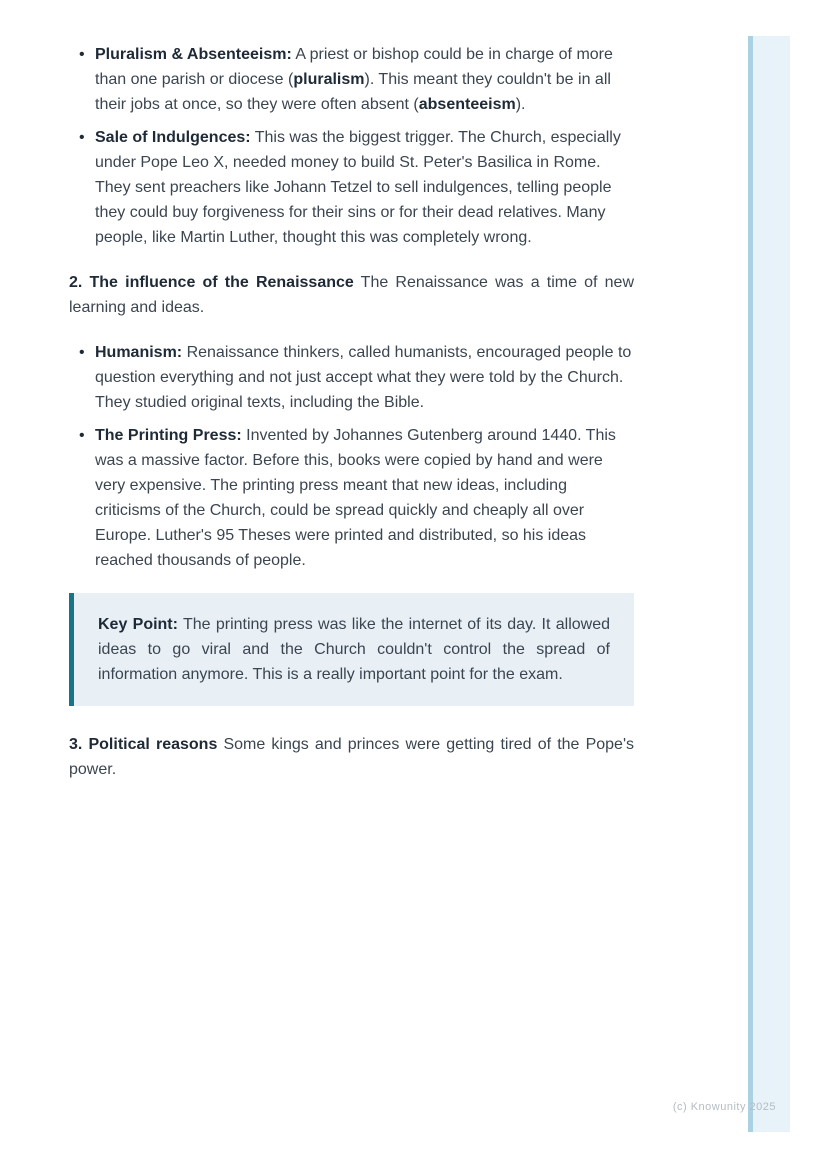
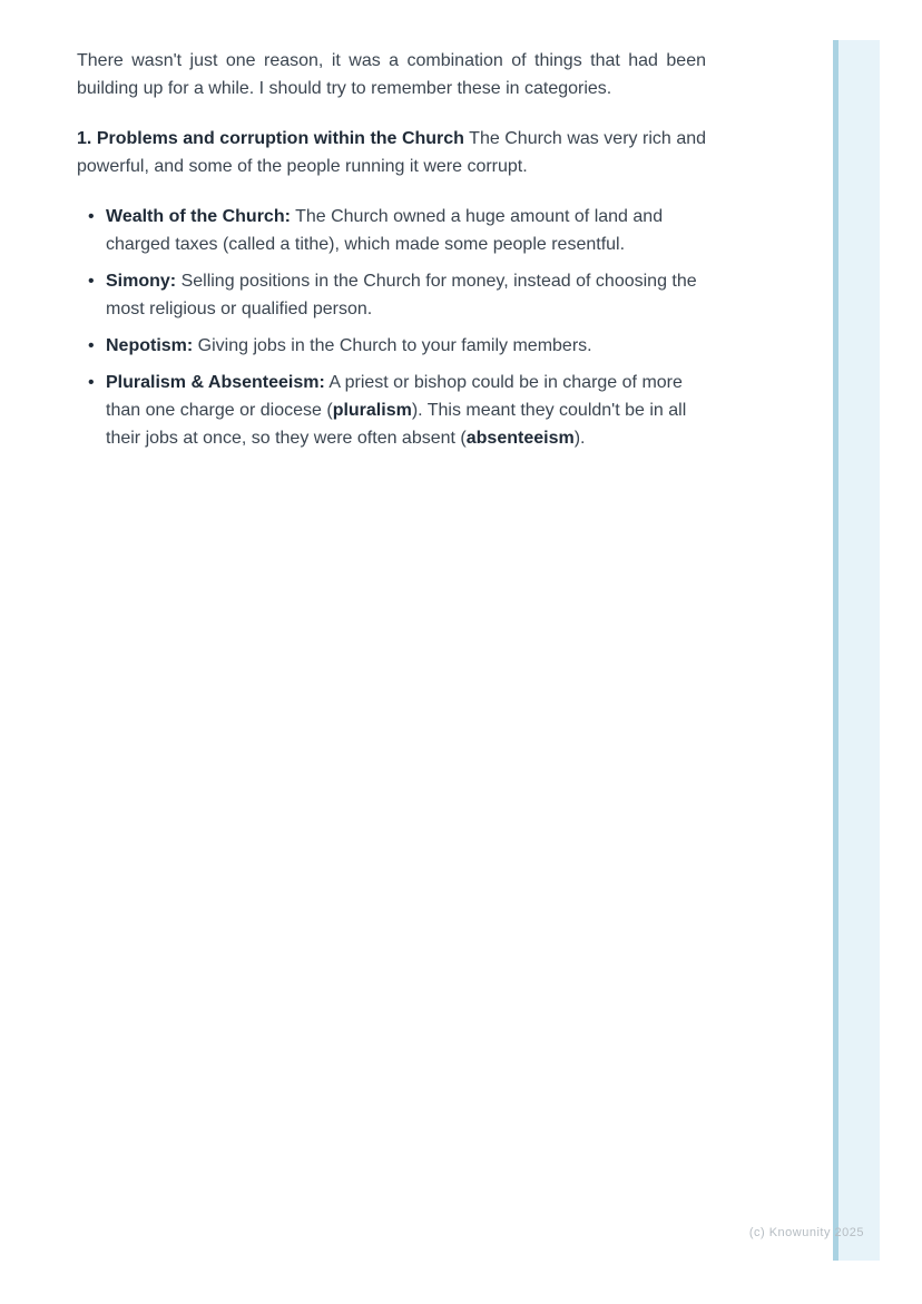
  (c) Knowunity 2025
+ There wasn't just one reason, it was a combination of things that had been building up for a while. I should try to remember these in categories.
+ 1. Problems and corruption within the Church The Church was very rich and powerful, and some of the people running it were corrupt.
+ Wealth of the Church: The Church owned a huge amount of land and charged taxes (called a tithe), which made some people resentful.
+ Simony: Selling positions in the Church for money, instead of choosing the most religious or qualified person.
+ Nepotism: Giving jobs in the Church to your family members.
- Pluralism & Absenteeism: A priest or bishop could be in charge of more than one parish or diocese (pluralism). This meant they couldn't be in all their jobs at once, so they were often absent (absenteeism).
+ Pluralism & Absenteeism: A priest or bishop could be in charge of more than one charge or diocese (pluralism). This meant they couldn't be in all their jobs at once, so they were often absent (absenteeism).
- Sale of Indulgences: This was the biggest trigger. The Church, especially under Pope Leo X, needed money to build St. Peter's Basilica in Rome. They sent preachers like Johann Tetzel to sell indulgences, telling people they could buy forgiveness for their sins or for their dead relatives. Many people, like Martin Luther, thought this was completely wrong.
- 2. The influence of the Renaissance The Renaissance was a time of new learning and ideas.
- Humanism: Renaissance thinkers, called humanists, encouraged people to question everything and not just accept what they were told by the Church. They studied original texts, including the Bible.
- The Printing Press: Invented by Johannes Gutenberg around 1440. This was a massive factor. Before this, books were copied by hand and were very expensive. The printing press meant that new ideas, including criticisms of the Church, could be spread quickly and cheaply all over Europe. Luther's 95 Theses were printed and distributed, so his ideas reached thousands of people.
- Key Point: The printing press was like the internet of its day. It allowed ideas to go viral and the Church couldn't control the spread of information anymore. This is a really important point for the exam.
- 3. Political reasons Some kings and princes were getting tired of the Pope's power.
